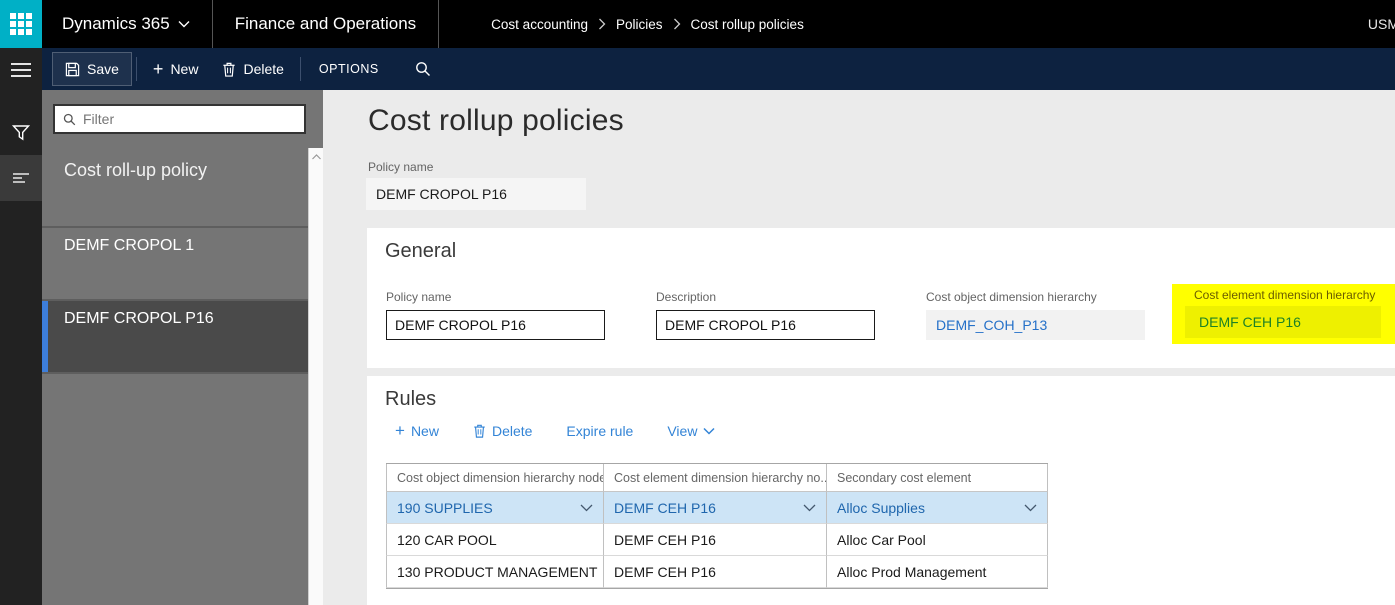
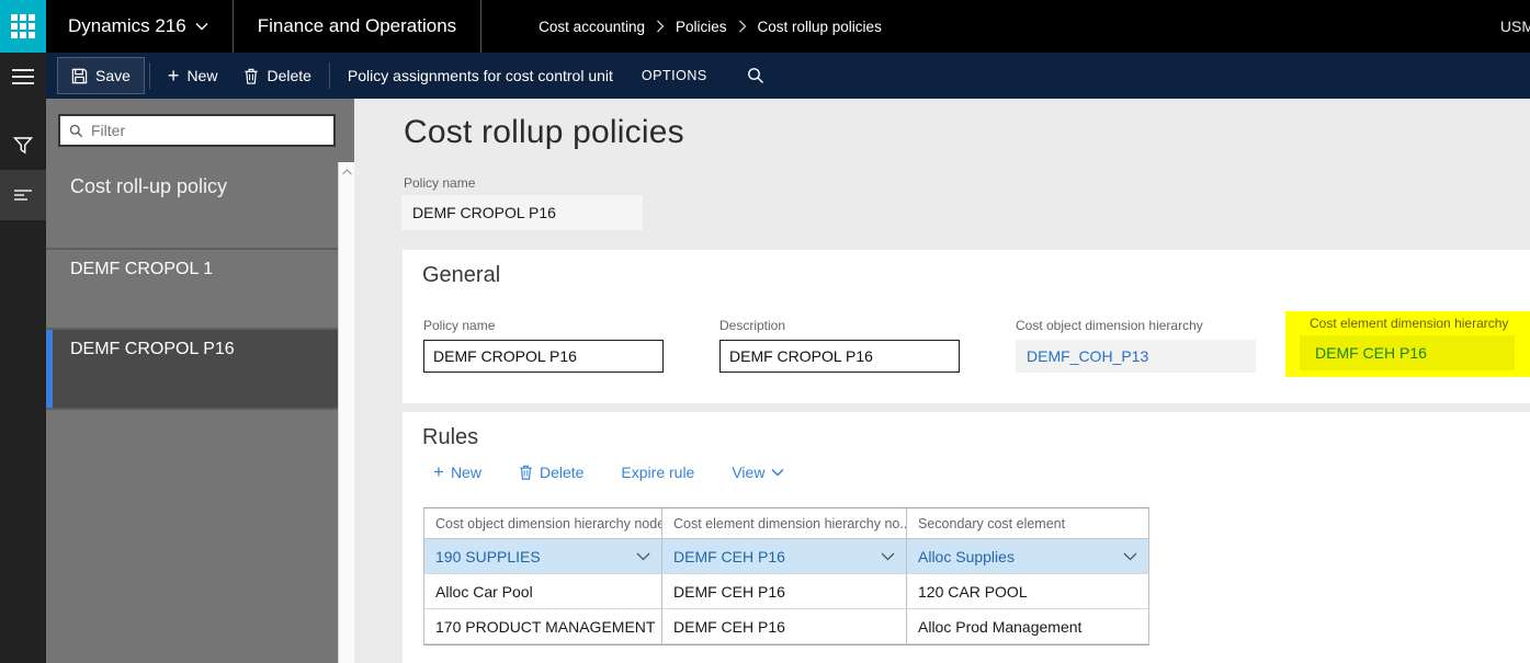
- Dynamics 365
+ Dynamics 216
  Finance and Operations
  Cost accounting
  Policies
  Cost rollup policies
  USM
  Save
  +
  New
  Delete
+ Policy assignments for cost control unit
  OPTIONS
  Filter
  Cost roll-up policy
  DEMF CROPOL 1
  DEMF CROPOL P16
  Cost rollup policies
  Policy name
  DEMF CROPOL P16
  General
  Policy name
  DEMF CROPOL P16
  Description
  DEMF CROPOL P16
  Cost object dimension hierarchy
  DEMF_COH_P13
  Cost element dimension hierarchy
  DEMF CEH P16
  Rules
  +
  New
  Delete
  Expire rule
  View
  Cost object dimension hierarchy node
  Cost element dimension hierarchy no..
  Secondary cost element
  190 SUPPLIES
  DEMF CEH P16
  Alloc Supplies
- 120 CAR POOL
+ Alloc Car Pool
  DEMF CEH P16
- Alloc Car Pool
+ 120 CAR POOL
- 130 PRODUCT MANAGEMENT
+ 170 PRODUCT MANAGEMENT
  DEMF CEH P16
  Alloc Prod Management
